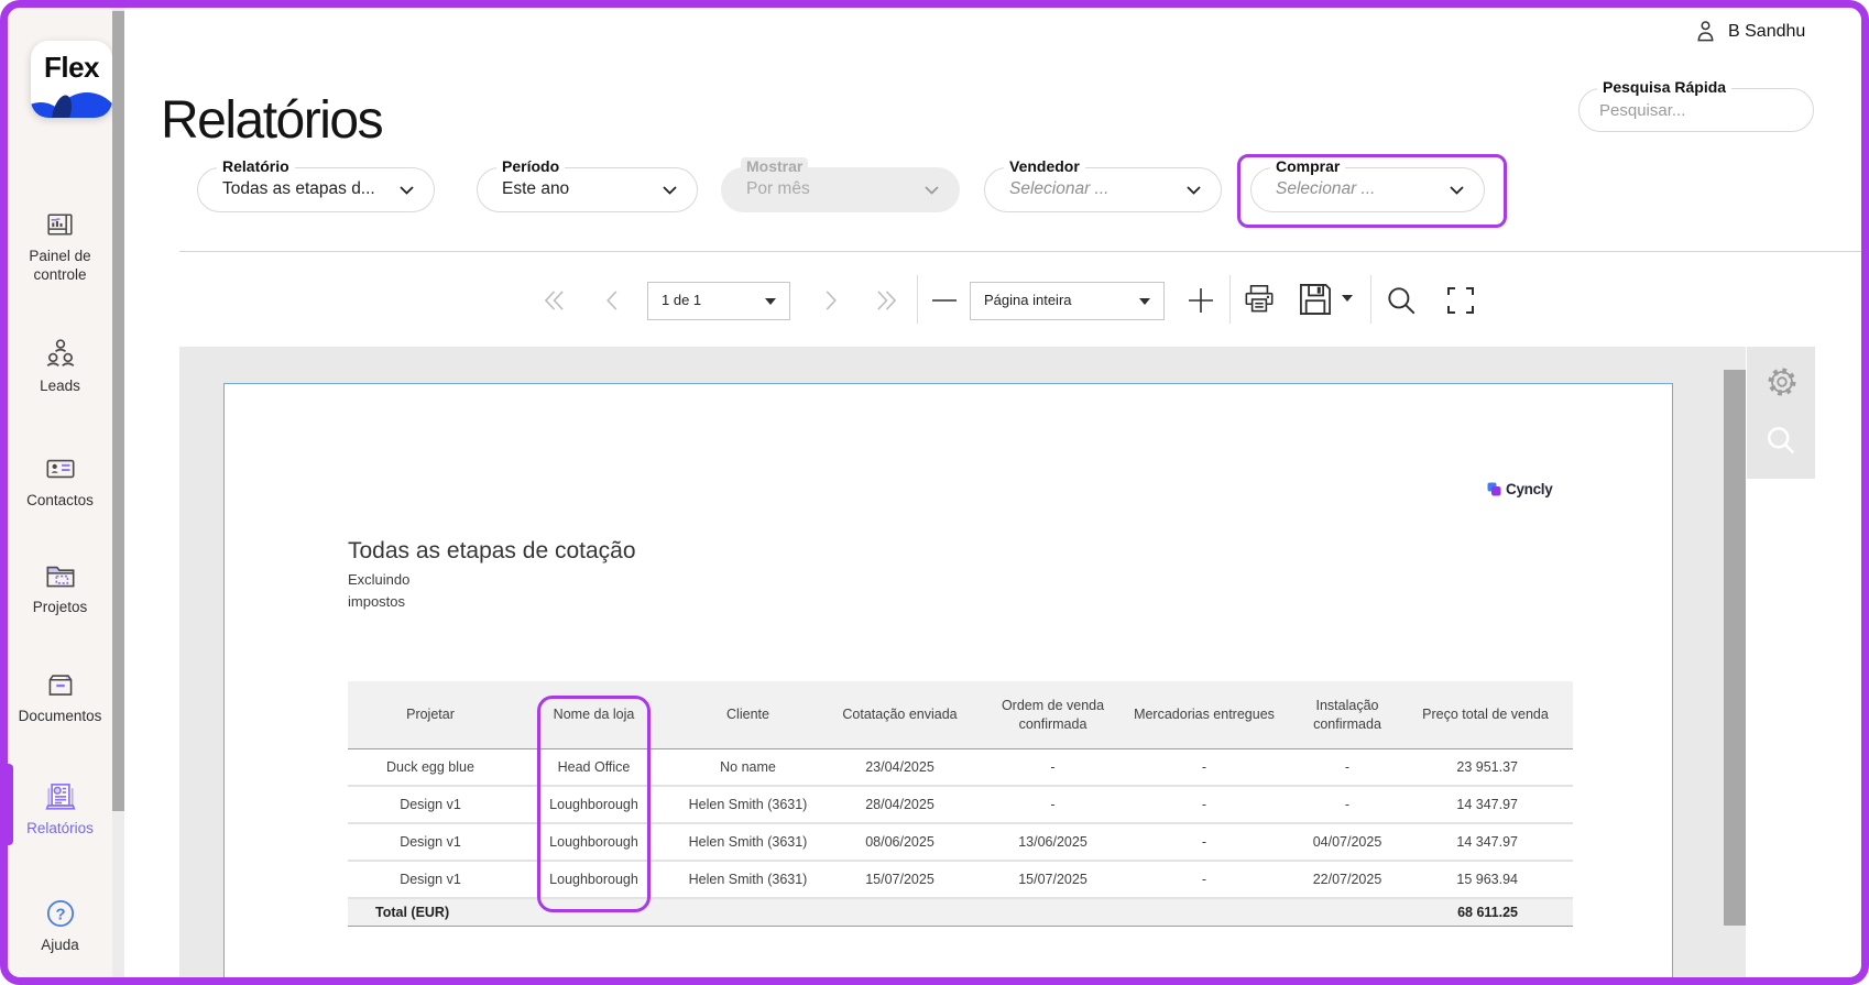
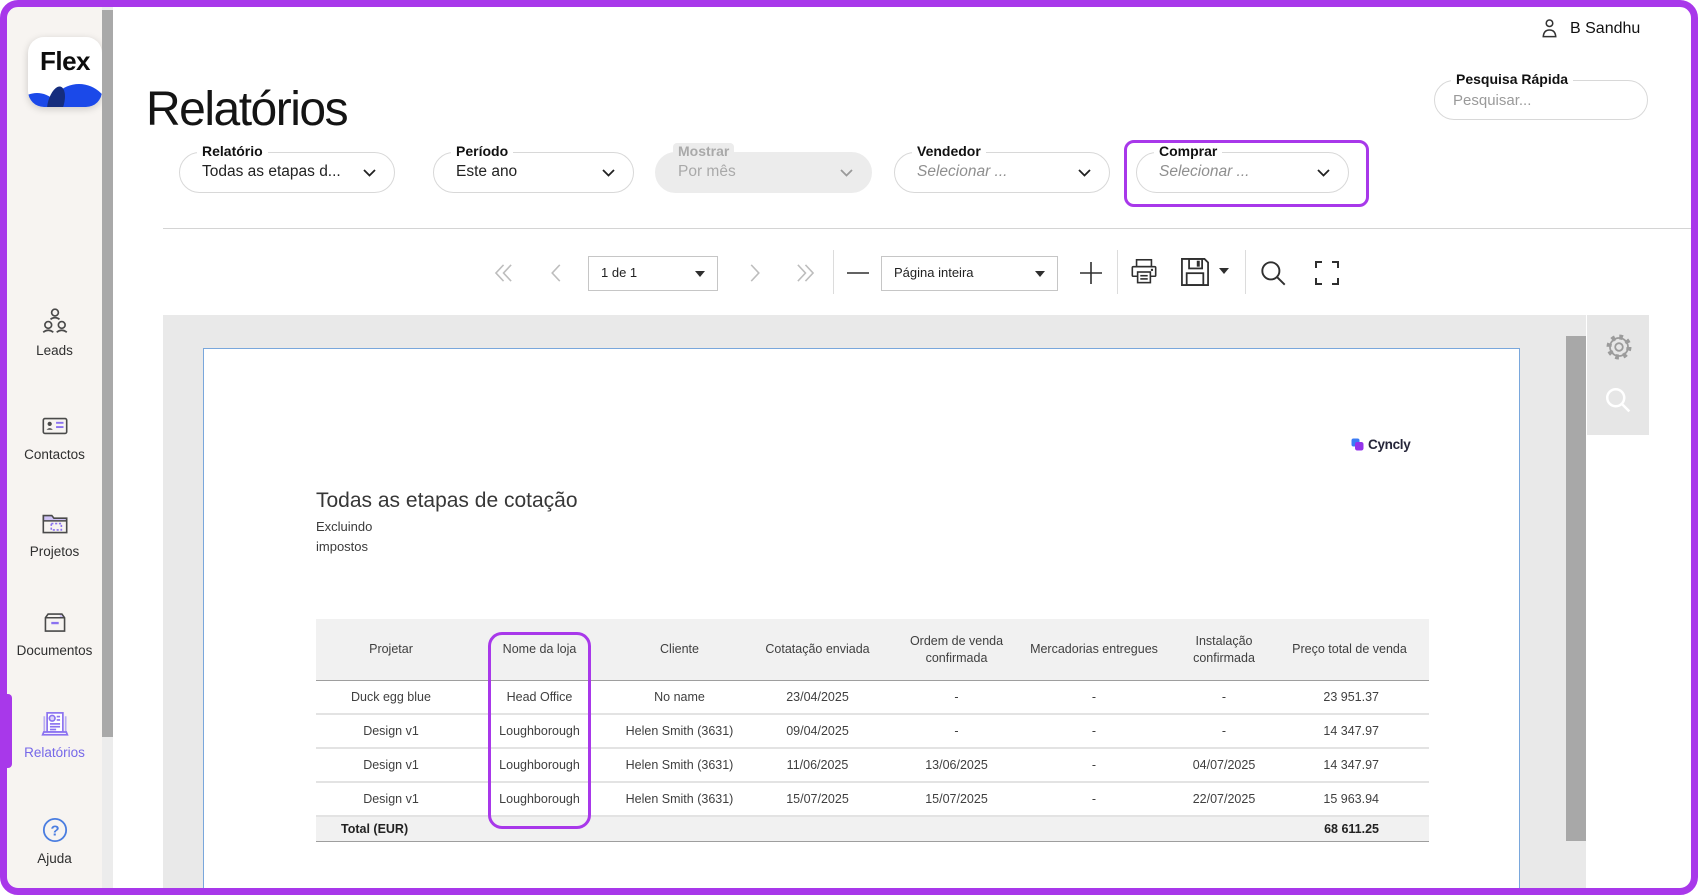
  Flex
- Painel de controle
  Leads
  Contactos
  Projetos
  Documentos
  Relatórios
  ?
  Ajuda
  B Sandhu
  Relatórios
  Pesquisa Rápida
  Pesquisar...
  Relatório
  Todas as etapas d...
  Período
  Este ano
  Mostrar
  Por mês
  Vendedor
  Selecionar ...
  Comprar
  Selecionar ...
  1 de 1
  Página inteira
  Cyncly
  Todas as etapas de cotação
  Excluindo
  impostos
  Projetar	Nome da loja	Cliente	Cotatação enviada	Ordem de venda confirmada	Mercadorias entregues	Instalação confirmada	Preço total de venda
  Duck egg blue	Head Office	No name	23/04/2025	-	-	-	23 951.37
- Design v1	Loughborough	Helen Smith (3631)	28/04/2025	-	-	-	14 347.97
+ Design v1	Loughborough	Helen Smith (3631)	09/04/2025	-	-	-	14 347.97
- Design v1	Loughborough	Helen Smith (3631)	08/06/2025	13/06/2025	-	04/07/2025	14 347.97
+ Design v1	Loughborough	Helen Smith (3631)	11/06/2025	13/06/2025	-	04/07/2025	14 347.97
  Design v1	Loughborough	Helen Smith (3631)	15/07/2025	15/07/2025	-	22/07/2025	15 963.94
  Total (EUR)		68 611.25
